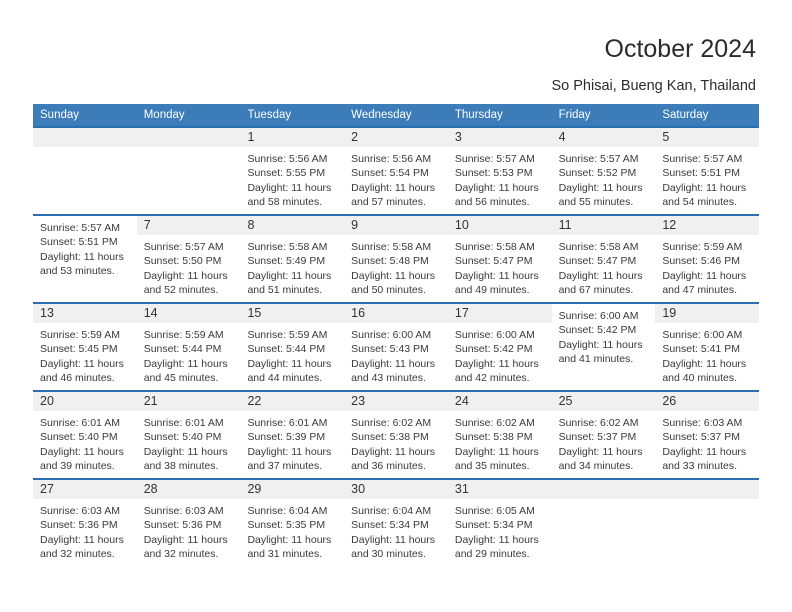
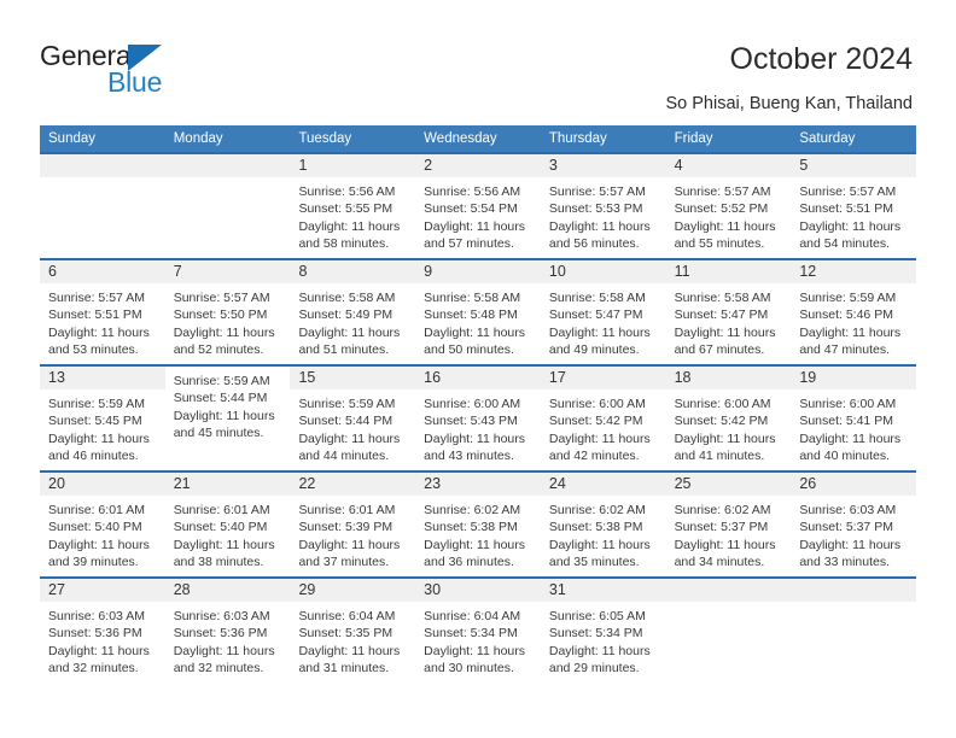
+ General
+ Blue
  October 2024
  So Phisai, Bueng Kan, Thailand
  Sunday
  Monday
  Tuesday
  Wednesday
  Thursday
  Friday
  Saturday
  1
  Sunrise: 5:56 AM
  Sunset: 5:55 PM
  Daylight: 11 hours
  and 58 minutes.
  2
  Sunrise: 5:56 AM
  Sunset: 5:54 PM
  Daylight: 11 hours
  and 57 minutes.
  3
  Sunrise: 5:57 AM
  Sunset: 5:53 PM
  Daylight: 11 hours
  and 56 minutes.
  4
  Sunrise: 5:57 AM
  Sunset: 5:52 PM
  Daylight: 11 hours
  and 55 minutes.
  5
  Sunrise: 5:57 AM
  Sunset: 5:51 PM
  Daylight: 11 hours
  and 54 minutes.
+ 6
  Sunrise: 5:57 AM
  Sunset: 5:51 PM
  Daylight: 11 hours
  and 53 minutes.
  7
  Sunrise: 5:57 AM
  Sunset: 5:50 PM
  Daylight: 11 hours
  and 52 minutes.
  8
  Sunrise: 5:58 AM
  Sunset: 5:49 PM
  Daylight: 11 hours
  and 51 minutes.
  9
  Sunrise: 5:58 AM
  Sunset: 5:48 PM
  Daylight: 11 hours
  and 50 minutes.
  10
  Sunrise: 5:58 AM
  Sunset: 5:47 PM
  Daylight: 11 hours
  and 49 minutes.
  11
  Sunrise: 5:58 AM
  Sunset: 5:47 PM
  Daylight: 11 hours
  and 67 minutes.
  12
  Sunrise: 5:59 AM
  Sunset: 5:46 PM
  Daylight: 11 hours
  and 47 minutes.
  13
  Sunrise: 5:59 AM
  Sunset: 5:45 PM
  Daylight: 11 hours
  and 46 minutes.
- 14
  Sunrise: 5:59 AM
  Sunset: 5:44 PM
  Daylight: 11 hours
  and 45 minutes.
  15
  Sunrise: 5:59 AM
  Sunset: 5:44 PM
  Daylight: 11 hours
  and 44 minutes.
  16
  Sunrise: 6:00 AM
  Sunset: 5:43 PM
  Daylight: 11 hours
  and 43 minutes.
  17
  Sunrise: 6:00 AM
  Sunset: 5:42 PM
  Daylight: 11 hours
  and 42 minutes.
+ 18
  Sunrise: 6:00 AM
  Sunset: 5:42 PM
  Daylight: 11 hours
  and 41 minutes.
  19
  Sunrise: 6:00 AM
  Sunset: 5:41 PM
  Daylight: 11 hours
  and 40 minutes.
  20
  Sunrise: 6:01 AM
  Sunset: 5:40 PM
  Daylight: 11 hours
  and 39 minutes.
  21
  Sunrise: 6:01 AM
  Sunset: 5:40 PM
  Daylight: 11 hours
  and 38 minutes.
  22
  Sunrise: 6:01 AM
  Sunset: 5:39 PM
  Daylight: 11 hours
  and 37 minutes.
  23
  Sunrise: 6:02 AM
  Sunset: 5:38 PM
  Daylight: 11 hours
  and 36 minutes.
  24
  Sunrise: 6:02 AM
  Sunset: 5:38 PM
  Daylight: 11 hours
  and 35 minutes.
  25
  Sunrise: 6:02 AM
  Sunset: 5:37 PM
  Daylight: 11 hours
  and 34 minutes.
  26
  Sunrise: 6:03 AM
  Sunset: 5:37 PM
  Daylight: 11 hours
  and 33 minutes.
  27
  Sunrise: 6:03 AM
  Sunset: 5:36 PM
  Daylight: 11 hours
  and 32 minutes.
  28
  Sunrise: 6:03 AM
  Sunset: 5:36 PM
  Daylight: 11 hours
  and 32 minutes.
  29
  Sunrise: 6:04 AM
  Sunset: 5:35 PM
  Daylight: 11 hours
  and 31 minutes.
  30
  Sunrise: 6:04 AM
  Sunset: 5:34 PM
  Daylight: 11 hours
  and 30 minutes.
  31
  Sunrise: 6:05 AM
  Sunset: 5:34 PM
  Daylight: 11 hours
  and 29 minutes.
